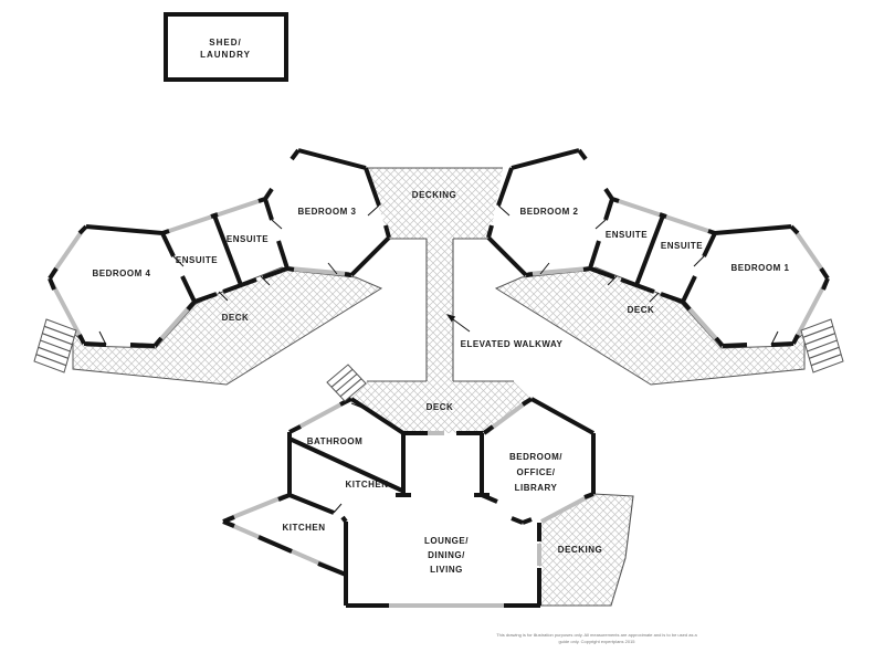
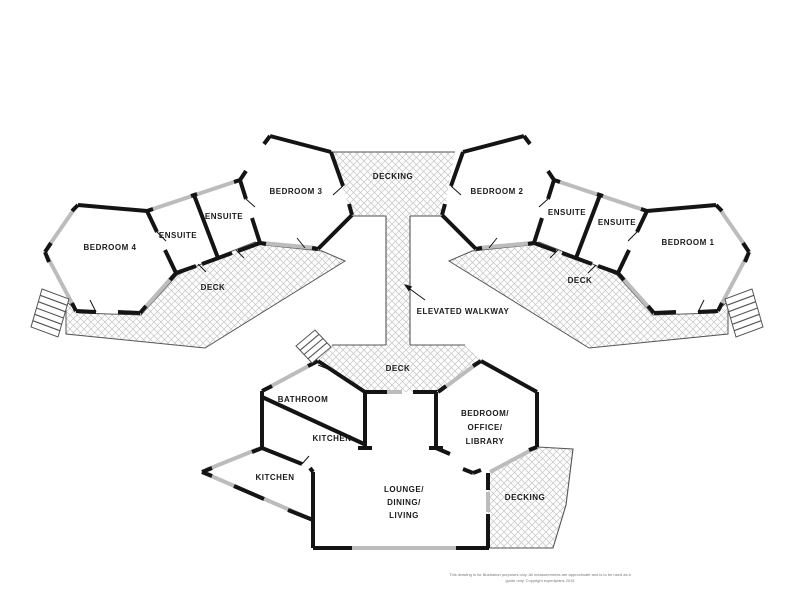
- SHED/
- LAUNDRY
  DECKING
  BEDROOM 3
  BEDROOM 2
  BEDROOM 4
  BEDROOM 1
  ENSUITE
  ENSUITE
  ENSUITE
  ENSUITE
  DECK
  DECK
  ELEVATED WALKWAY
  DECK
  BATHROOM
  KITCHEN
  KITCHEN
  LOUNGE/
  DINING/
  LIVING
  BEDROOM/
  OFFICE/
  LIBRARY
  DECKING
